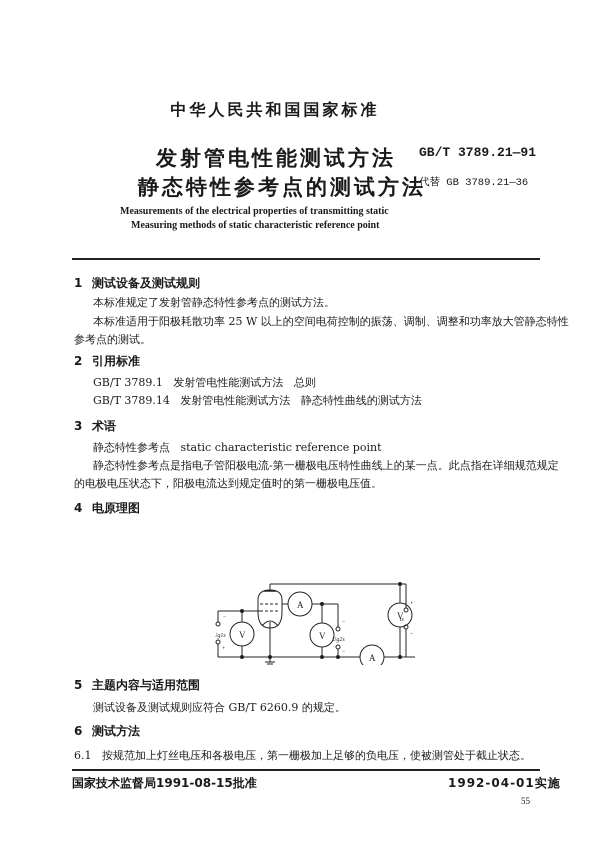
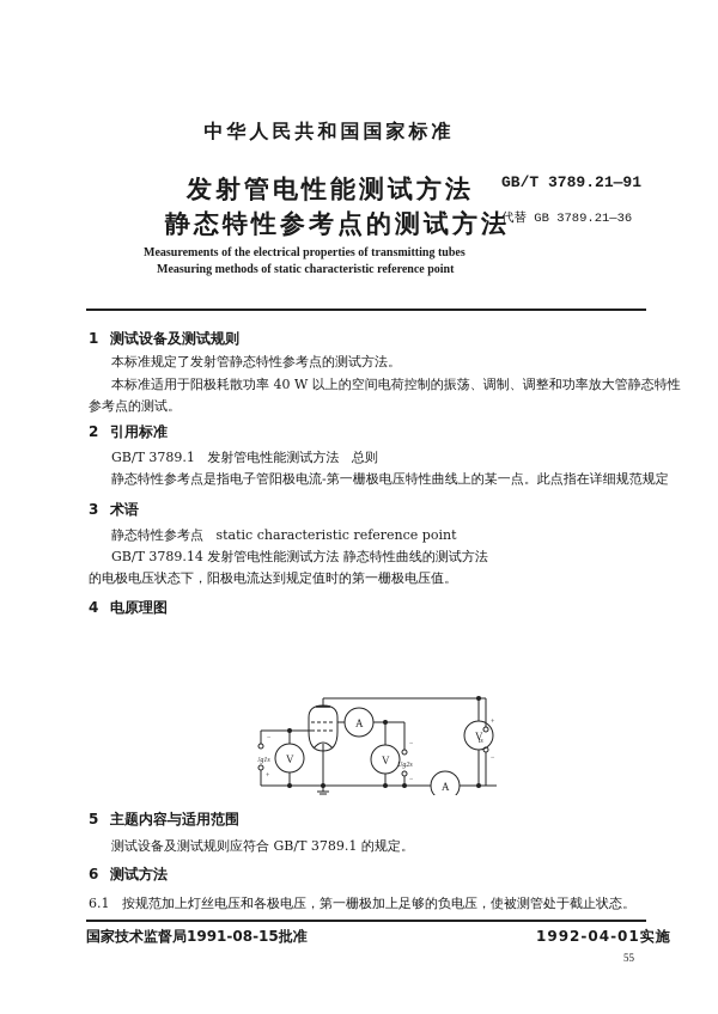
  中华人民共和国国家标准
  发射管电性能测试方法
  静态特性参考点的测试方法
  GB/T 3789.21—91
  代替 GB 3789.21—36
- Measurements of the electrical properties of transmitting static
+ Measurements of the electrical properties of transmitting tubes
  Measuring methods of static characteristic reference point
  1 测试设备及测试规则
  本标准规定了发射管静态特性参考点的测试方法。
- 本标准适用于阳极耗散功率 25 W 以上的空间电荷控制的振荡、调制、调整和功率放大管静态特性
+ 本标准适用于阳极耗散功率 40 W 以上的空间电荷控制的振荡、调制、调整和功率放大管静态特性
  参考点的测试。
  2 引用标准
  GB/T 3789.1 发射管电性能测试方法 总则
- GB/T 3789.14 发射管电性能测试方法 静态特性曲线的测试方法
+ 静态特性参考点是指电子管阳极电流-第一栅极电压特性曲线上的某一点。此点指在详细规范规定
  3 术语
  静态特性参考点 static characteristic reference point
- 静态特性参考点是指电子管阳极电流-第一栅极电压特性曲线上的某一点。此点指在详细规范规定
+ GB/T 3789.14 发射管电性能测试方法 静态特性曲线的测试方法
  的电极电压状态下，阳极电流达到规定值时的第一栅极电压值。
  4 电原理图
  V
  A
  V
  A
  V
  5 主题内容与适用范围
- 测试设备及测试规则应符合 GB/T 6260.9 的规定。
+ 测试设备及测试规则应符合 GB/T 3789.1 的规定。
  6 测试方法
  6.1 按规范加上灯丝电压和各极电压，第一栅极加上足够的负电压，使被测管处于截止状态。
  国家技术监督局1991-08-15批准
  1992-04-01实施
  55
